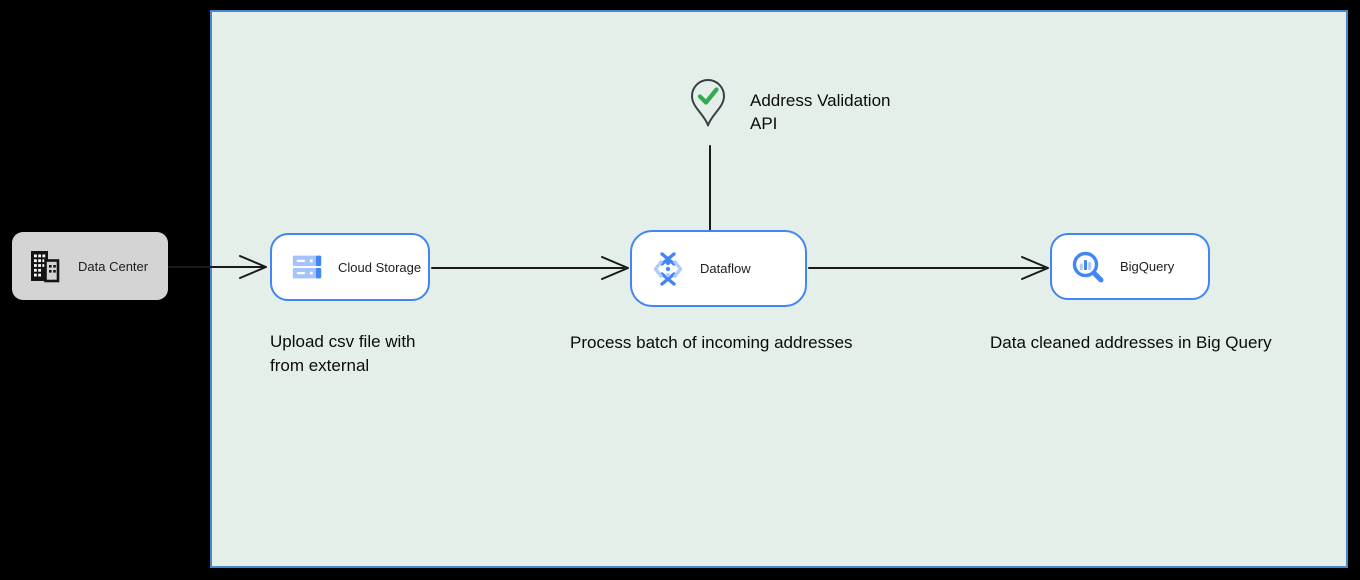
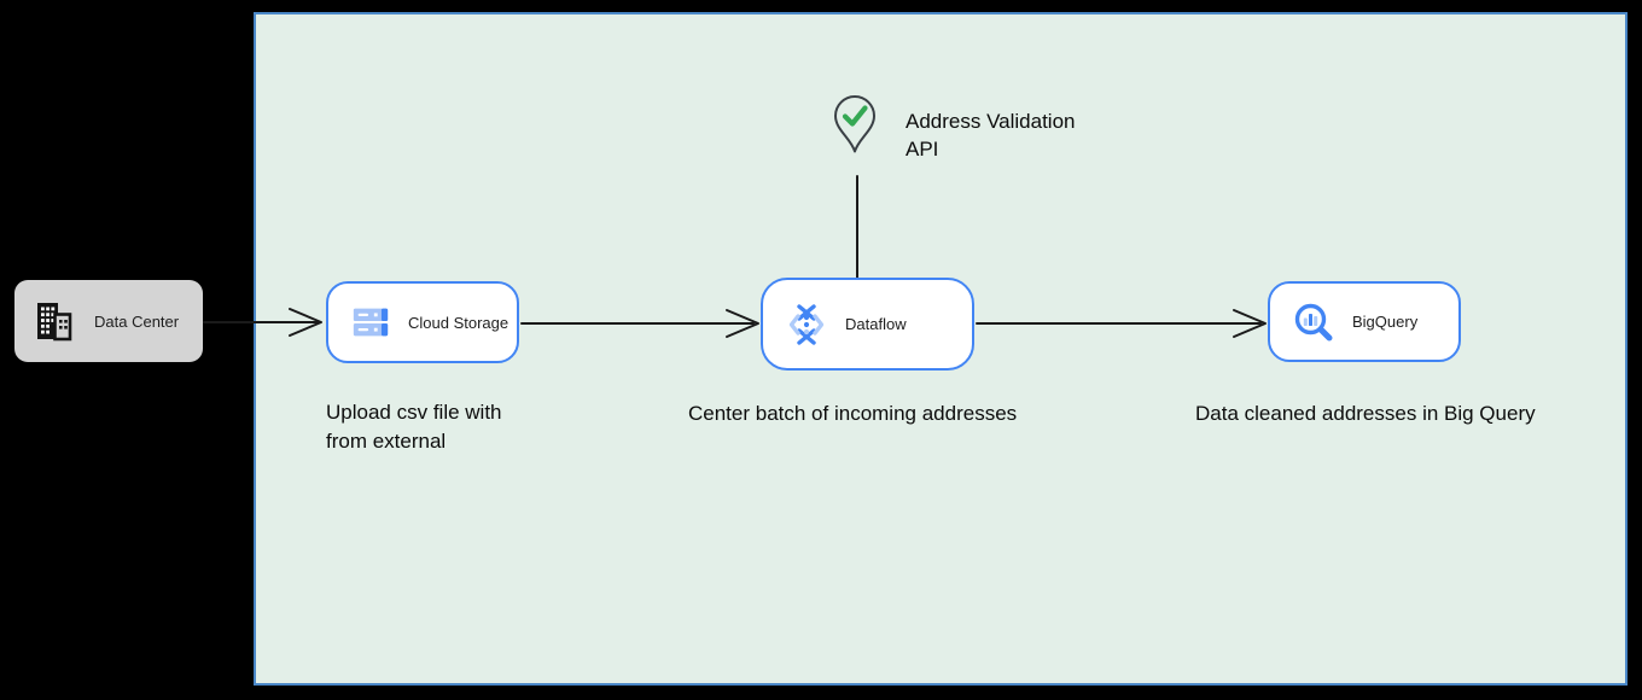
  Data Center
  Cloud Storage
  Dataflow
  BigQuery
  Address Validation
  API
  Upload csv file with
  from external
- Process batch of incoming addresses
+ Center batch of incoming addresses
  Data cleaned addresses in Big Query
